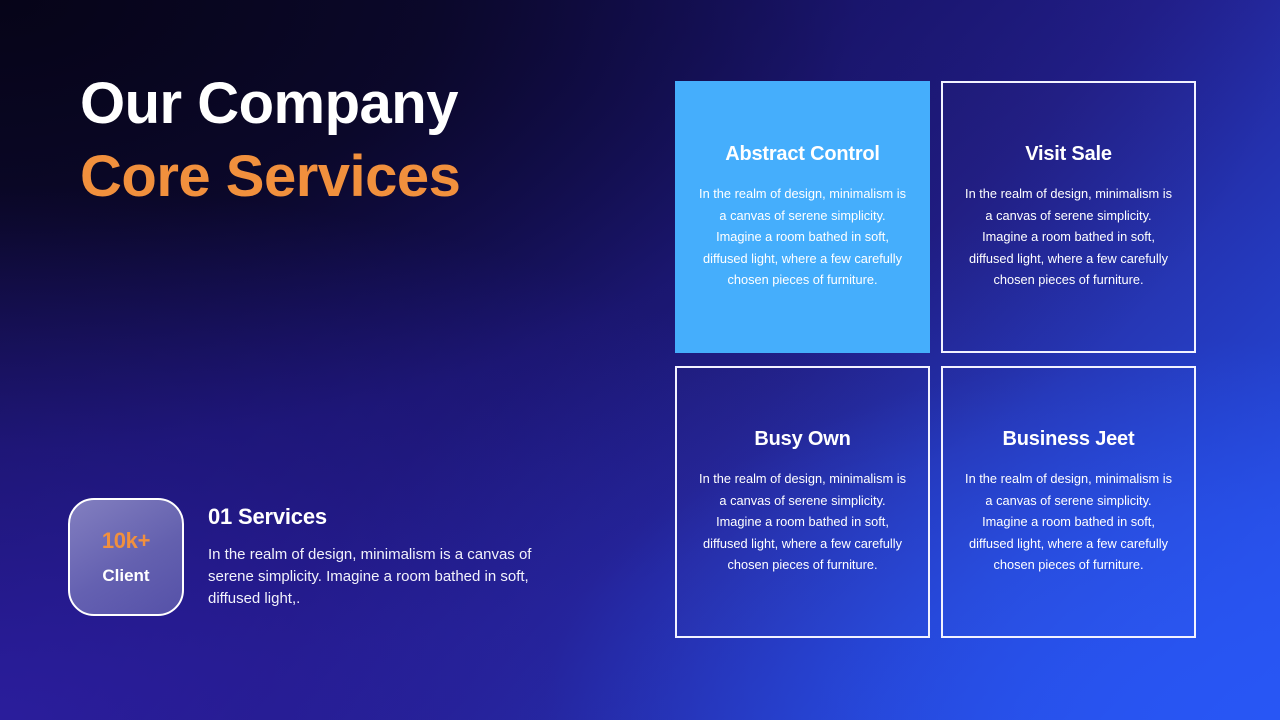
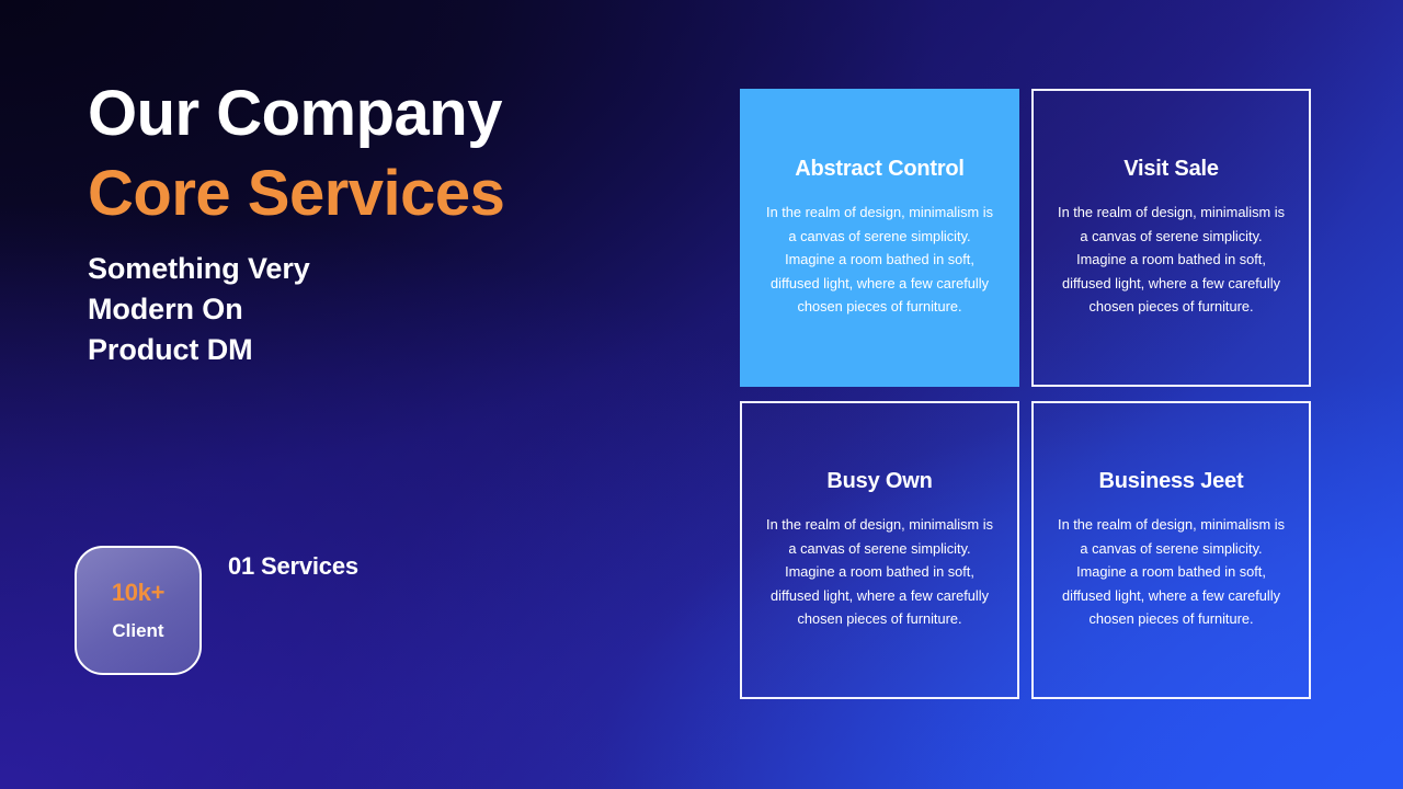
  Our Company
  Core Services
+ Something Very
+ Modern On
+ Product DM
  10k+
  Client
  01 Services
- In the realm of design, minimalism is a canvas of serene simplicity. Imagine a room bathed in soft, diffused light,.
  Abstract Control
  In the realm of design, minimalism is a canvas of serene simplicity. Imagine a room bathed in soft, diffused light, where a few carefully chosen pieces of furniture.
  Visit Sale
  In the realm of design, minimalism is a canvas of serene simplicity. Imagine a room bathed in soft, diffused light, where a few carefully chosen pieces of furniture.
  Busy Own
  In the realm of design, minimalism is a canvas of serene simplicity. Imagine a room bathed in soft, diffused light, where a few carefully chosen pieces of furniture.
  Business Jeet
  In the realm of design, minimalism is a canvas of serene simplicity. Imagine a room bathed in soft, diffused light, where a few carefully chosen pieces of furniture.
